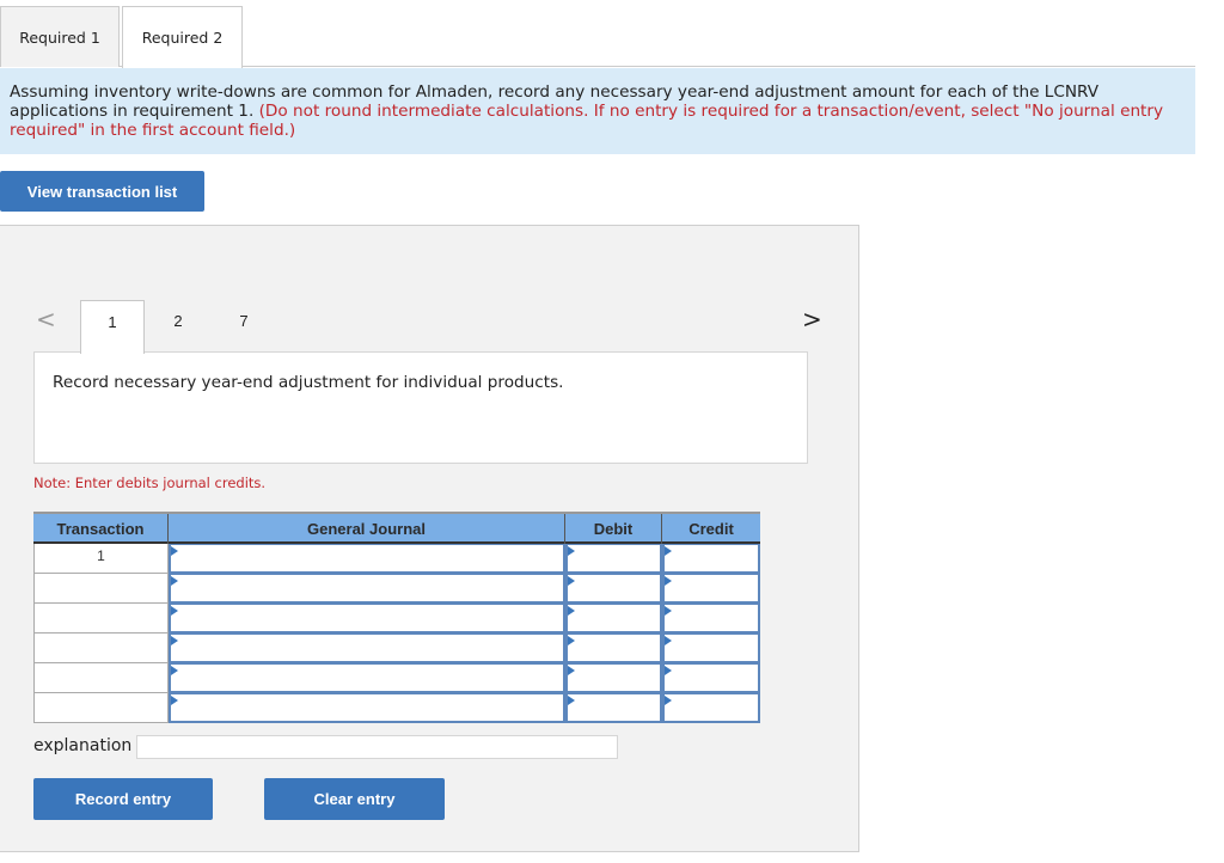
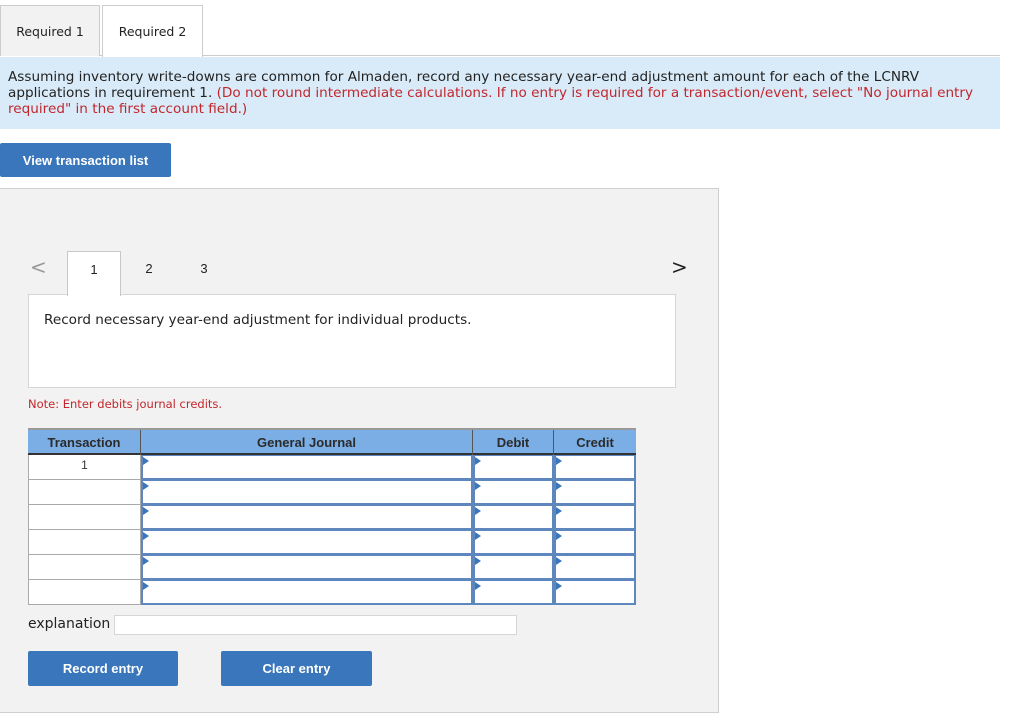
  Required 1
  Required 2
  Assuming inventory write-downs are common for Almaden, record any necessary year-end adjustment amount for each of the LCNRV applications in requirement 1. (Do not round intermediate calculations. If no entry is required for a transaction/event, select "No journal entry required" in the first account field.)
  View transaction list
  <
  1
  2
- 7
+ 3
  >
  Record necessary year-end adjustment for individual products.
  Note: Enter debits journal credits.
  Transaction
  General Journal
  Debit
  Credit
  1
  explanation
  Record entry
  Clear entry
